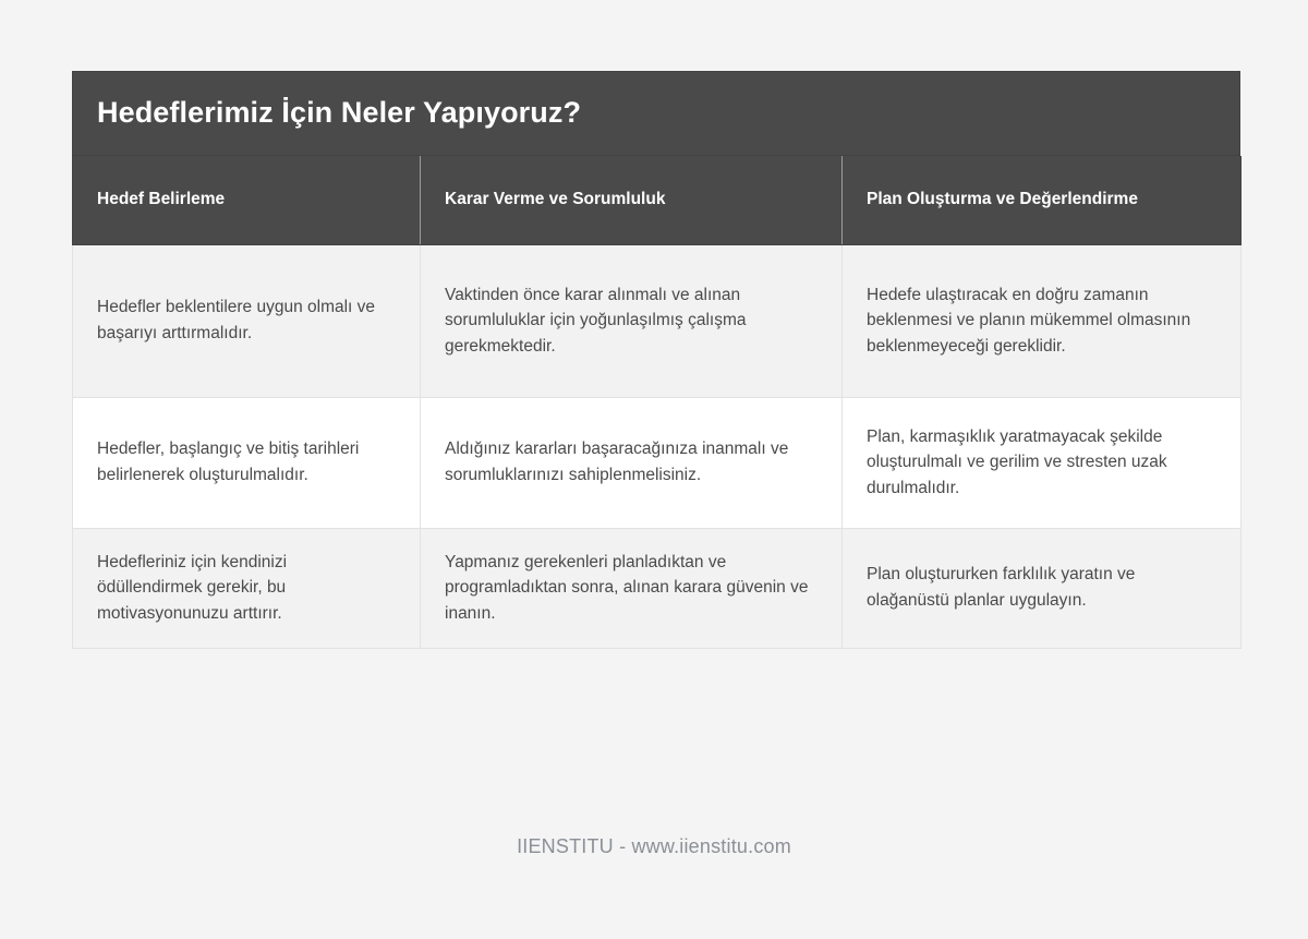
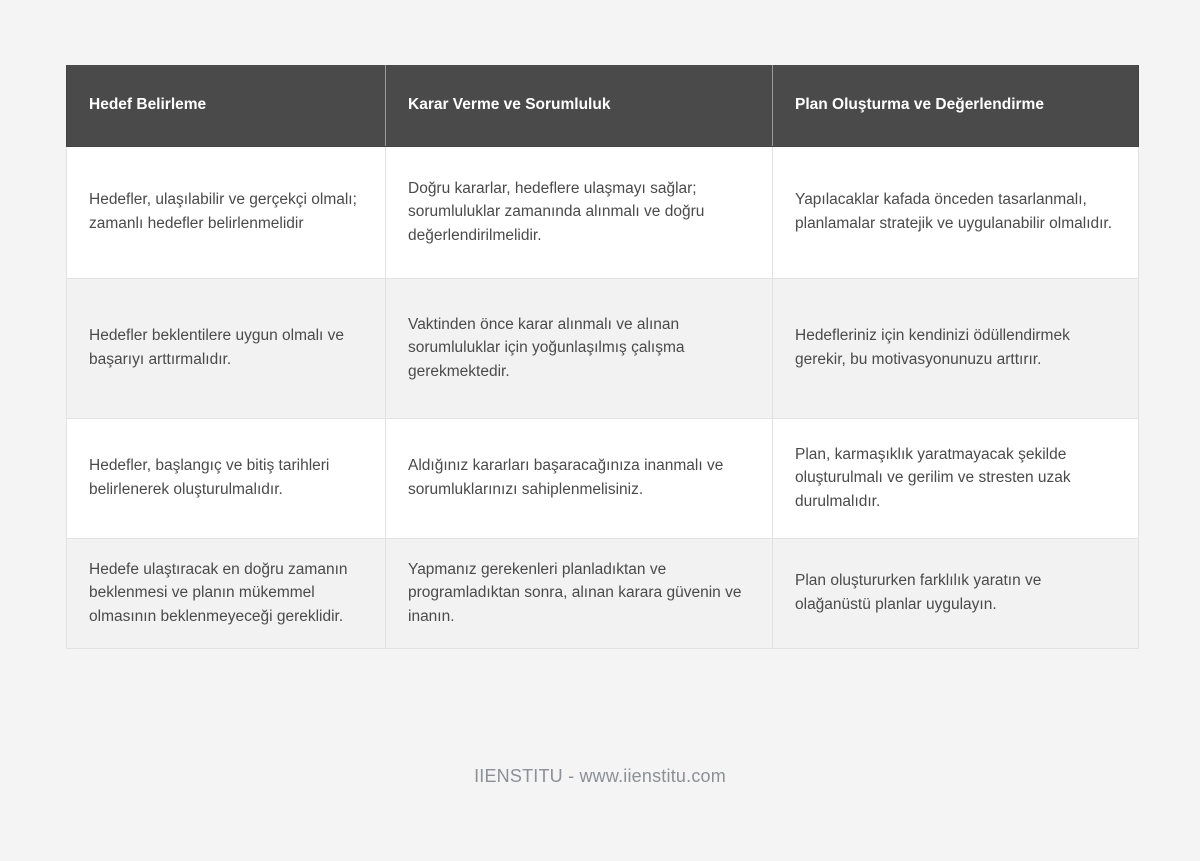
- Hedeflerimiz İçin Neler Yapıyoruz?
  Hedef Belirleme	Karar Verme ve Sorumluluk	Plan Oluşturma ve Değerlendirme
+ Hedefler, ulaşılabilir ve gerçekçi olmalı; zamanlı hedefler belirlenmelidir	Doğru kararlar, hedeflere ulaşmayı sağlar; sorumluluklar zamanında alınmalı ve doğru değerlendirilmelidir.	Yapılacaklar kafada önceden tasarlanmalı, planlamalar stratejik ve uygulanabilir olmalıdır.
- Hedefler beklentilere uygun olmalı ve başarıyı arttırmalıdır.	Vaktinden önce karar alınmalı ve alınan sorumluluklar için yoğunlaşılmış çalışma gerekmektedir.	Hedefe ulaştıracak en doğru zamanın beklenmesi ve planın mükemmel olmasının beklenmeyeceği gereklidir.
+ Hedefler beklentilere uygun olmalı ve başarıyı arttırmalıdır.	Vaktinden önce karar alınmalı ve alınan sorumluluklar için yoğunlaşılmış çalışma gerekmektedir.	Hedefleriniz için kendinizi ödüllendirmek gerekir, bu motivasyonunuzu arttırır.
  Hedefler, başlangıç ve bitiş tarihleri belirlenerek oluşturulmalıdır.	Aldığınız kararları başaracağınıza inanmalı ve sorumluklarınızı sahiplenmelisiniz.	Plan, karmaşıklık yaratmayacak şekilde oluşturulmalı ve gerilim ve stresten uzak durulmalıdır.
- Hedefleriniz için kendinizi ödüllendirmek gerekir, bu motivasyonunuzu arttırır.	Yapmanız gerekenleri planladıktan ve programladıktan sonra, alınan karara güvenin ve inanın.	Plan oluştururken farklılık yaratın ve olağanüstü planlar uygulayın.
+ Hedefe ulaştıracak en doğru zamanın beklenmesi ve planın mükemmel olmasının beklenmeyeceği gereklidir.	Yapmanız gerekenleri planladıktan ve programladıktan sonra, alınan karara güvenin ve inanın.	Plan oluştururken farklılık yaratın ve olağanüstü planlar uygulayın.
  IIENSTITU - www.iienstitu.com
